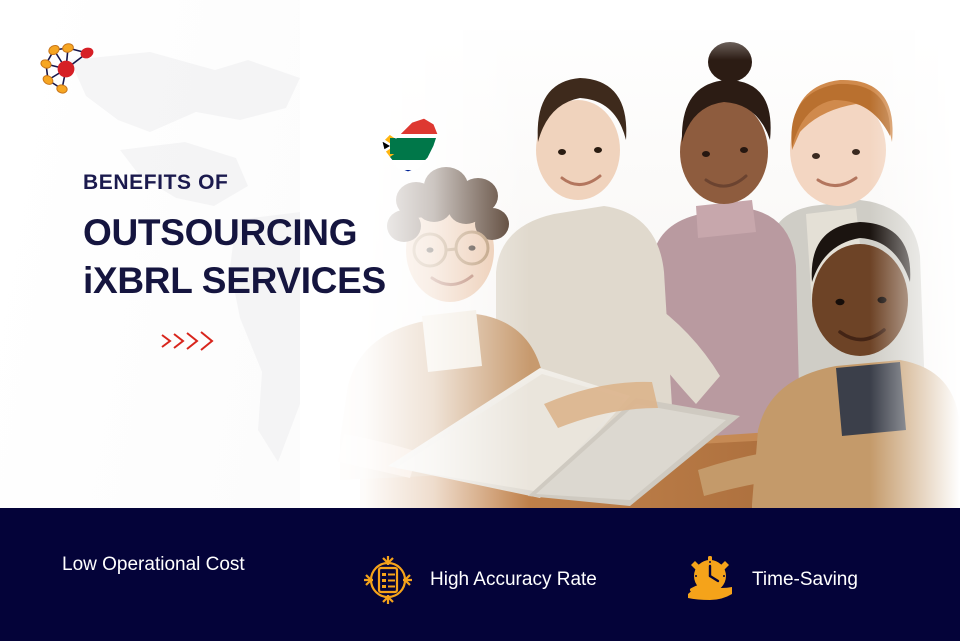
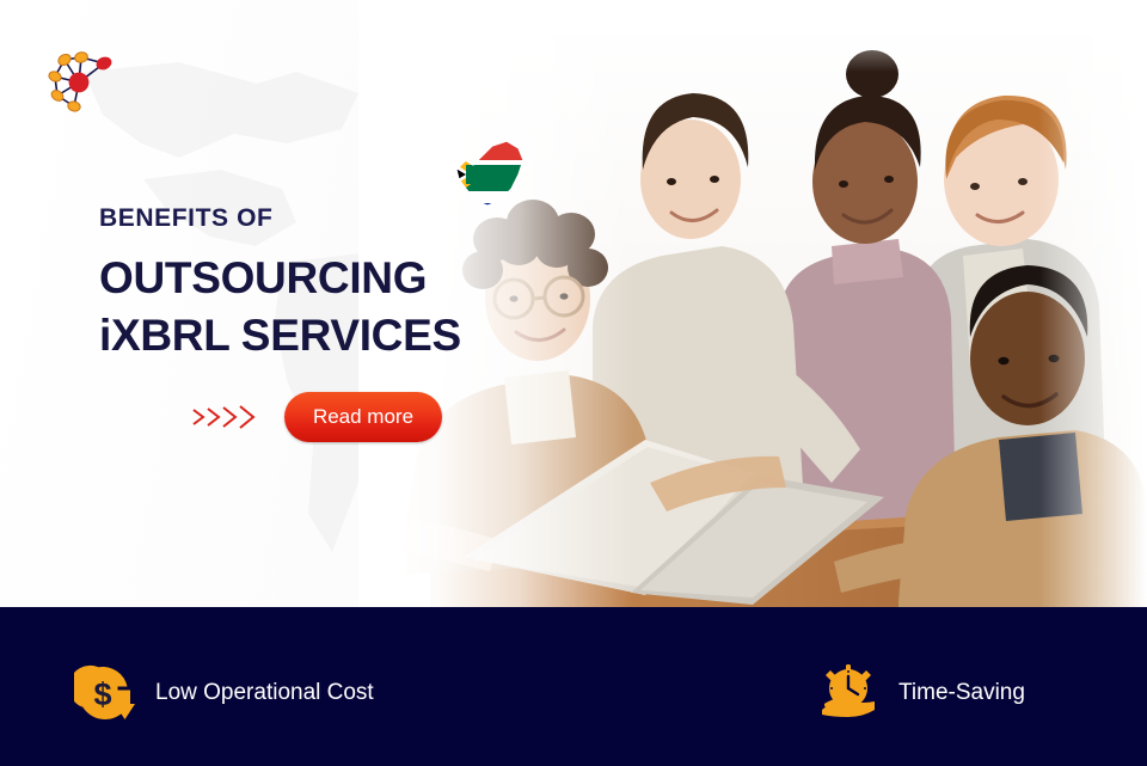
  BENEFITS OF
  OUTSOURCING
  iXBRL SERVICES
+ Read more
+ $
  Low Operational Cost
- High Accuracy Rate
  Time-Saving
